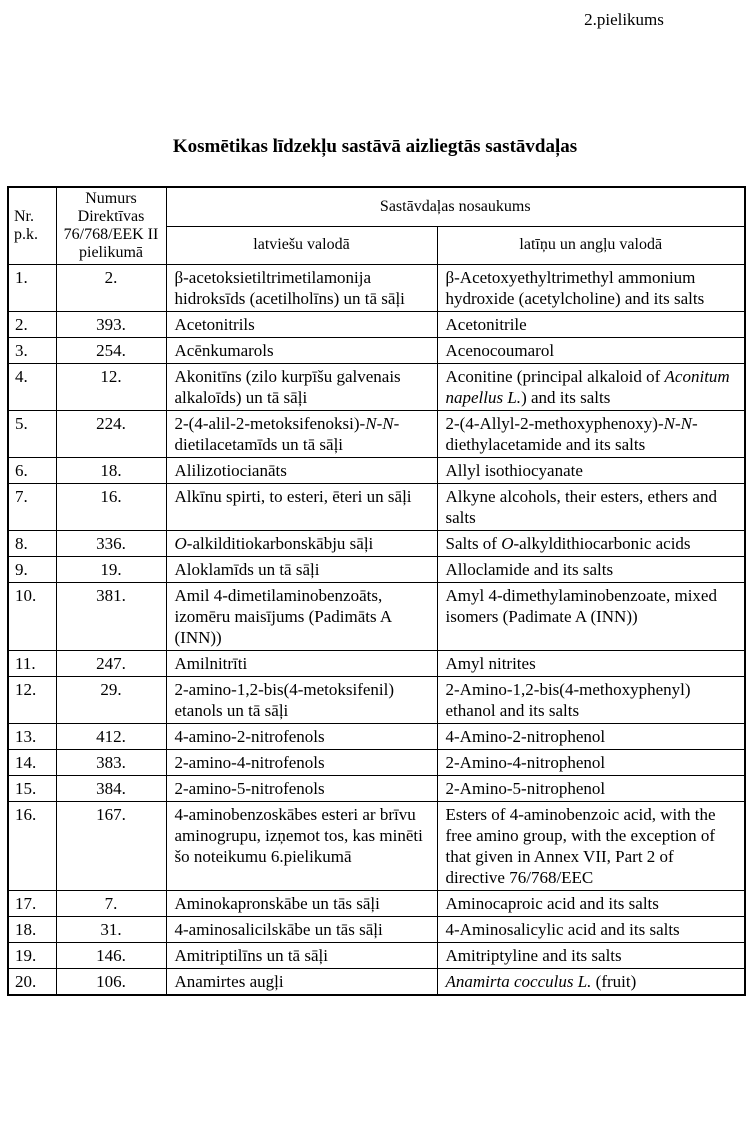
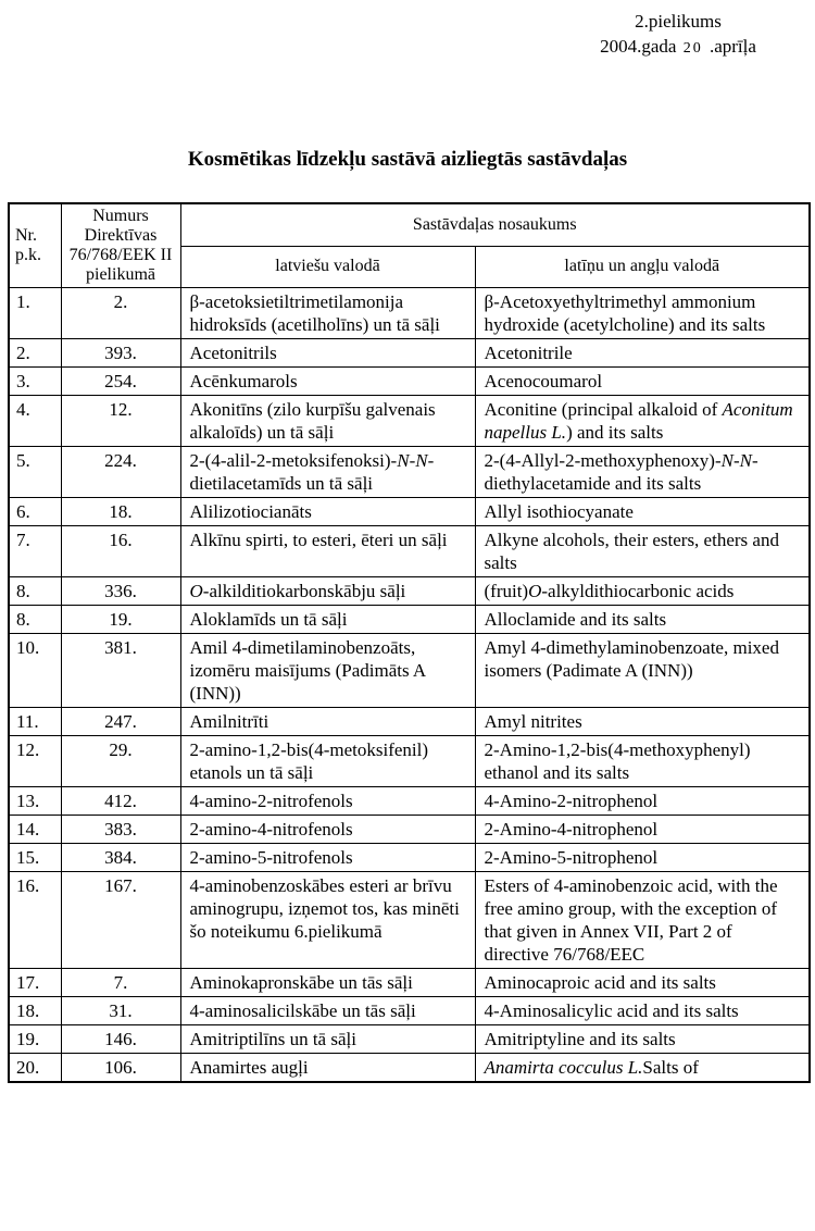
  2.pielikums
+ 2004.gada 20 .aprīļa
  Kosmētikas līdzekļu sastāvā aizliegtās sastāvdaļas
  Nr. p.k.	Numurs Direktīvas 76/768/EEK II pielikumā	Sastāvdaļas nosaukums
  latviešu valodā	latīņu un angļu valodā
  1.	2.	β-acetoksietiltrimetilamonija hidroksīds (acetilholīns) un tā sāļi	β-Acetoxyethyltrimethyl ammonium hydroxide (acetylcholine) and its salts
  2.	393.	Acetonitrils	Acetonitrile
  3.	254.	Acēnkumarols	Acenocoumarol
  4.	12.	Akonitīns (zilo kurpīšu galvenais alkaloīds) un tā sāļi	Aconitine (principal alkaloid of Aconitum napellus L.) and its salts
  5.	224.	2-(4-alil-2-metoksifenoksi)-N-N-dietilacetamīds un tā sāļi	2-(4-Allyl-2-methoxyphenoxy)-N-N-diethylacetamide and its salts
  6.	18.	Alilizotiocianāts	Allyl isothiocyanate
  7.	16.	Alkīnu spirti, to esteri, ēteri un sāļi	Alkyne alcohols, their esters, ethers and salts
- 8.	336.	O-alkilditiokarbonskābju sāļi	Salts of O-alkyldithiocarbonic acids
+ 8.	336.	O-alkilditiokarbonskābju sāļi	(fruit)O-alkyldithiocarbonic acids
- 9.	19.	Aloklamīds un tā sāļi	Alloclamide and its salts
+ 8.	19.	Aloklamīds un tā sāļi	Alloclamide and its salts
  10.	381.	Amil 4-dimetilaminobenzoāts, izomēru maisījums (Padimāts A (INN))	Amyl 4-dimethylaminobenzoate, mixed isomers (Padimate A (INN))
  11.	247.	Amilnitrīti	Amyl nitrites
  12.	29.	2-amino-1,2-bis(4-metoksifenil) etanols un tā sāļi	2-Amino-1,2-bis(4-methoxyphenyl) ethanol and its salts
  13.	412.	4-amino-2-nitrofenols	4-Amino-2-nitrophenol
  14.	383.	2-amino-4-nitrofenols	2-Amino-4-nitrophenol
  15.	384.	2-amino-5-nitrofenols	2-Amino-5-nitrophenol
  16.	167.	4-aminobenzoskābes esteri ar brīvu aminogrupu, izņemot tos, kas minēti šo noteikumu 6.pielikumā	Esters of 4-aminobenzoic acid, with the free amino group, with the exception of that given in Annex VII, Part 2 of directive 76/768/EEC
  17.	7.	Aminokapronskābe un tās sāļi	Aminocaproic acid and its salts
  18.	31.	4-aminosalicilskābe un tās sāļi	4-Aminosalicylic acid and its salts
  19.	146.	Amitriptilīns un tā sāļi	Amitriptyline and its salts
- 20.	106.	Anamirtes augļi	Anamirta cocculus L. (fruit)
+ 20.	106.	Anamirtes augļi	Anamirta cocculus L.Salts of
